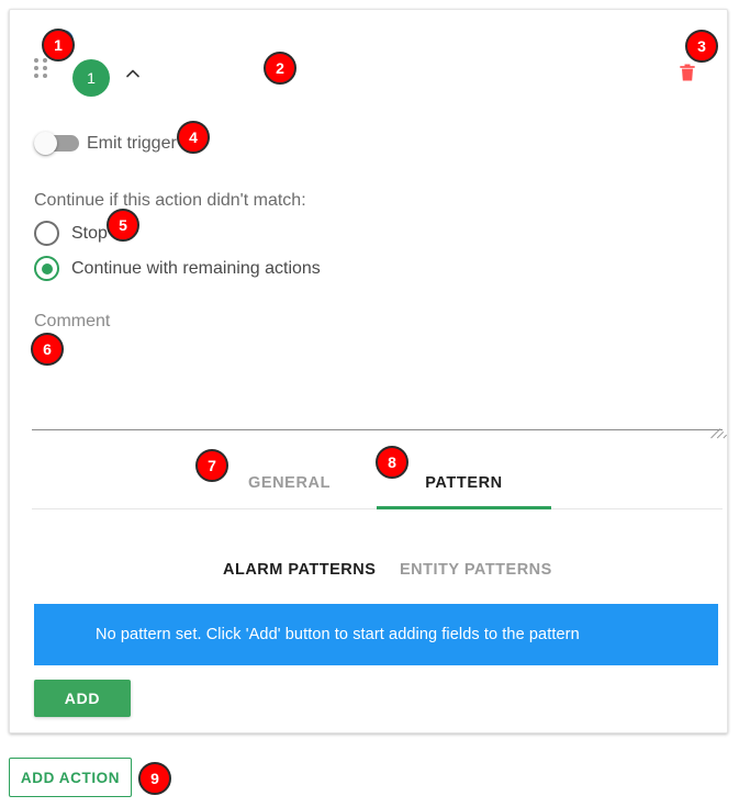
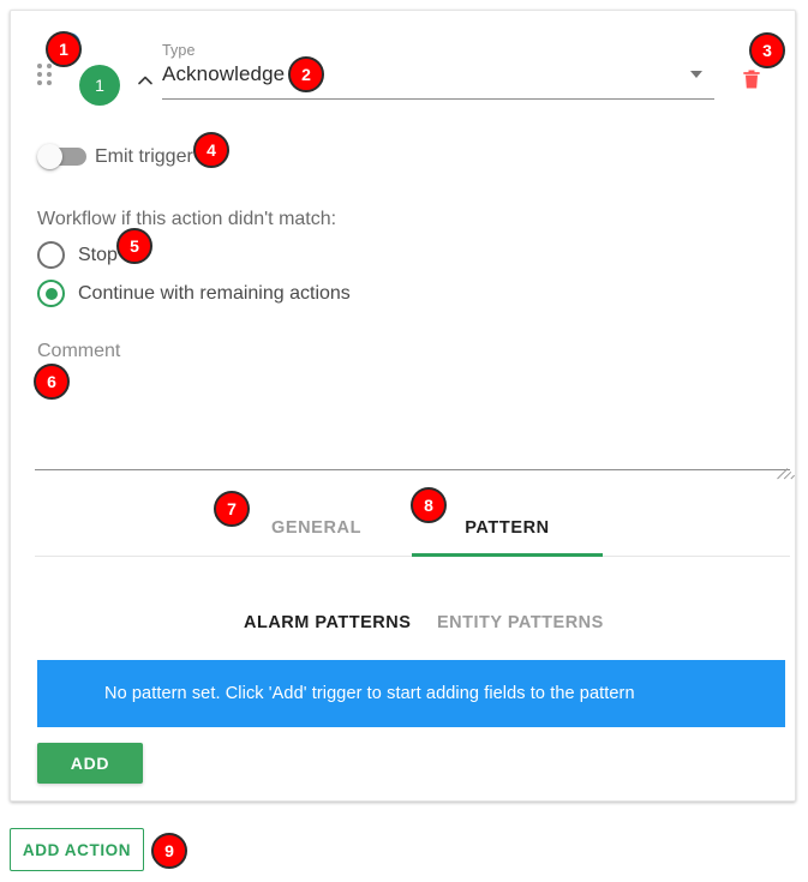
  1
+ Type
+ Acknowledge
  Emit trigger
- Continue if this action didn't match:
+ Workflow if this action didn't match:
  Stop
  Continue with remaining actions
  Comment
  GENERAL
  PATTERN
  ALARM PATTERNS
  ENTITY PATTERNS
- No pattern set. Click 'Add' button to start adding fields to the pattern
+ No pattern set. Click 'Add' trigger to start adding fields to the pattern
  ADD
  1
  2
  3
  4
  5
  6
  7
  8
  ADD ACTION
  9
